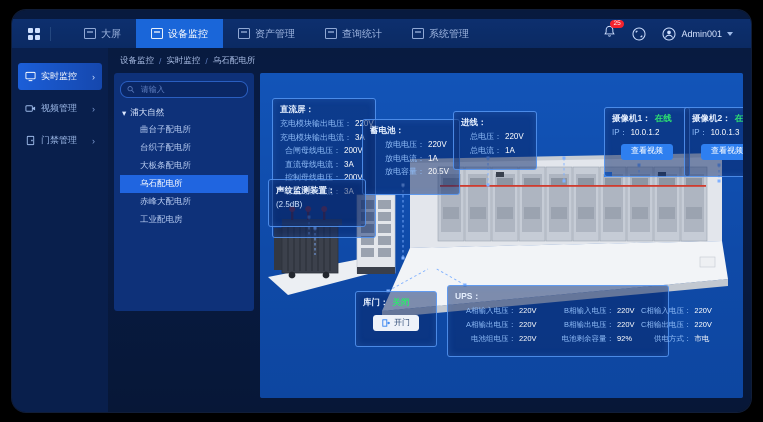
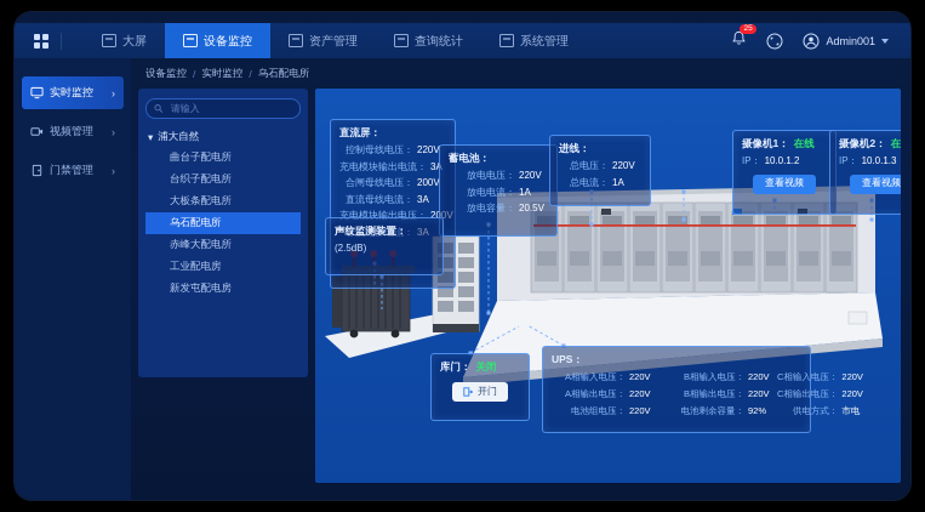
  大屏
  设备监控
  资产管理
  查询统计
  系统管理
  Admin001
  实时监控
  ›
  视频管理
  ›
  门禁管理
  ›
  设备监控
  /
  实时监控
  /
  乌石配电所
  请输入
  ▾
  浦大自然
  曲台子配电所
  台织子配电所
  大板条配电所
  乌石配电所
  赤峰大配电所
  工业配电房
+ 新发屯配电房
  直流屏：
- 充电模块输出电压：
+ 控制母线电压：
  220V
  充电模块输出电流：
  3A
  合闸母线电压：
  200V
  直流母线电流：
  3A
- 控制母线电压：
+ 充电模块输出电压：
  200V
  母线绝缘电流：
  3A
  蓄电池：
  放电电压：
  220V
  放电电流：
  1A
  放电容量：
  20.5V
  进线：
  总电压：
  220V
  总电流：
  1A
  摄像机1：
  在线
  IP：
  10.0.1.2
  查看视频
  摄像机2：
  IP：
  10.0.1.3
  查看视频
  声纹监测装置：
  (2.5dB)
  库门：
  关闭
  开门
  UPS：
  A相输入电压：
  220V
  B相输入电压：
  220V
  C相输入电压：
  220V
  A相输出电压：
  220V
  B相输出电压：
  220V
  C相输出电压：
  220V
  电池组电压：
  220V
  电池剩余容量：
  92%
  供电方式：
  市电
